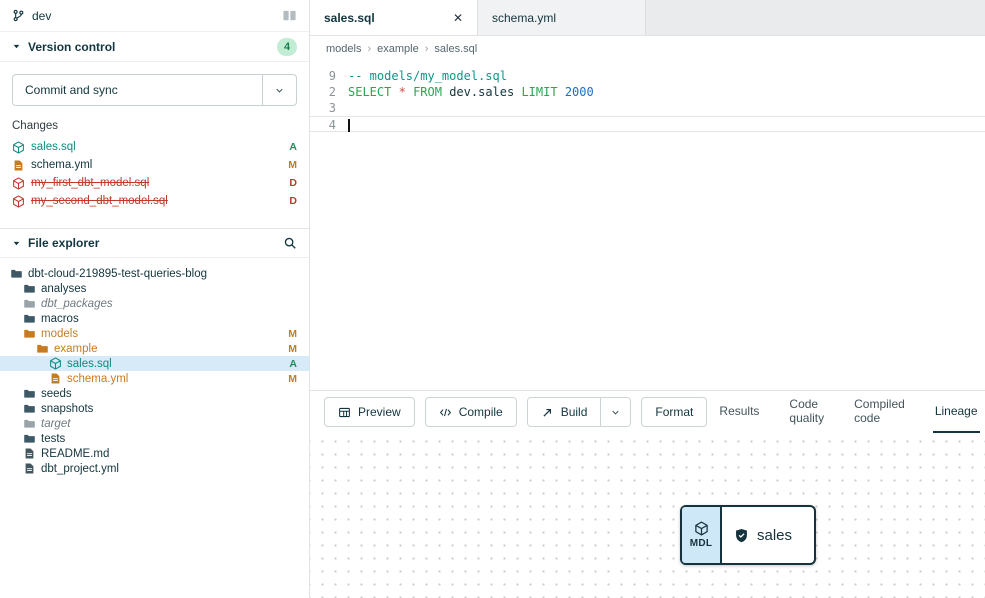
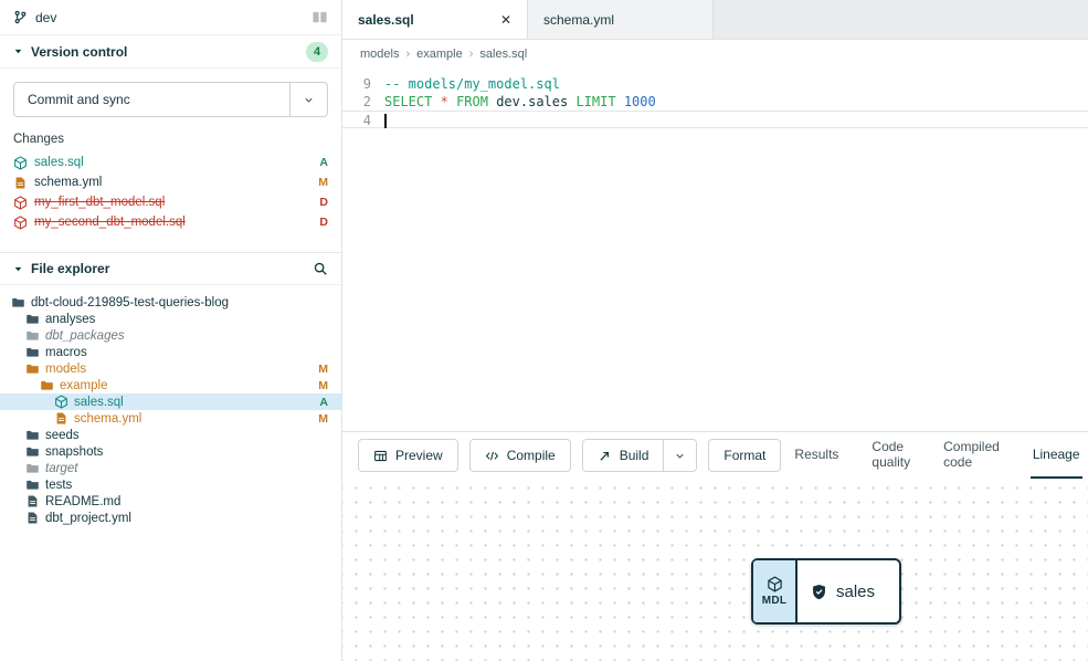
  dev
  Version control
  4
  Commit and sync
  Changes
  sales.sql
  A
  schema.yml
  M
  my_first_dbt_model.sql
  D
  my_second_dbt_model.sql
  D
  File explorer
  dbt-cloud-219895-test-queries-blog
  analyses
  dbt_packages
  macros
  models
  M
  example
  M
  sales.sql
  A
  schema.yml
  M
  seeds
  snapshots
  target
  tests
  README.md
  dbt_project.yml
  sales.sql
  ✕
  schema.yml
  models
  ›
  example
  ›
  sales.sql
  9
  -- models/my_model.sql
  2
- SELECT * FROM dev.sales LIMIT 2000
+ SELECT * FROM dev.sales LIMIT 1000
- 3
  4
  Preview
  Compile
  Build
  Format
  Results
  Code quality
  Compiled code
  Lineage
  MDL
  sales
